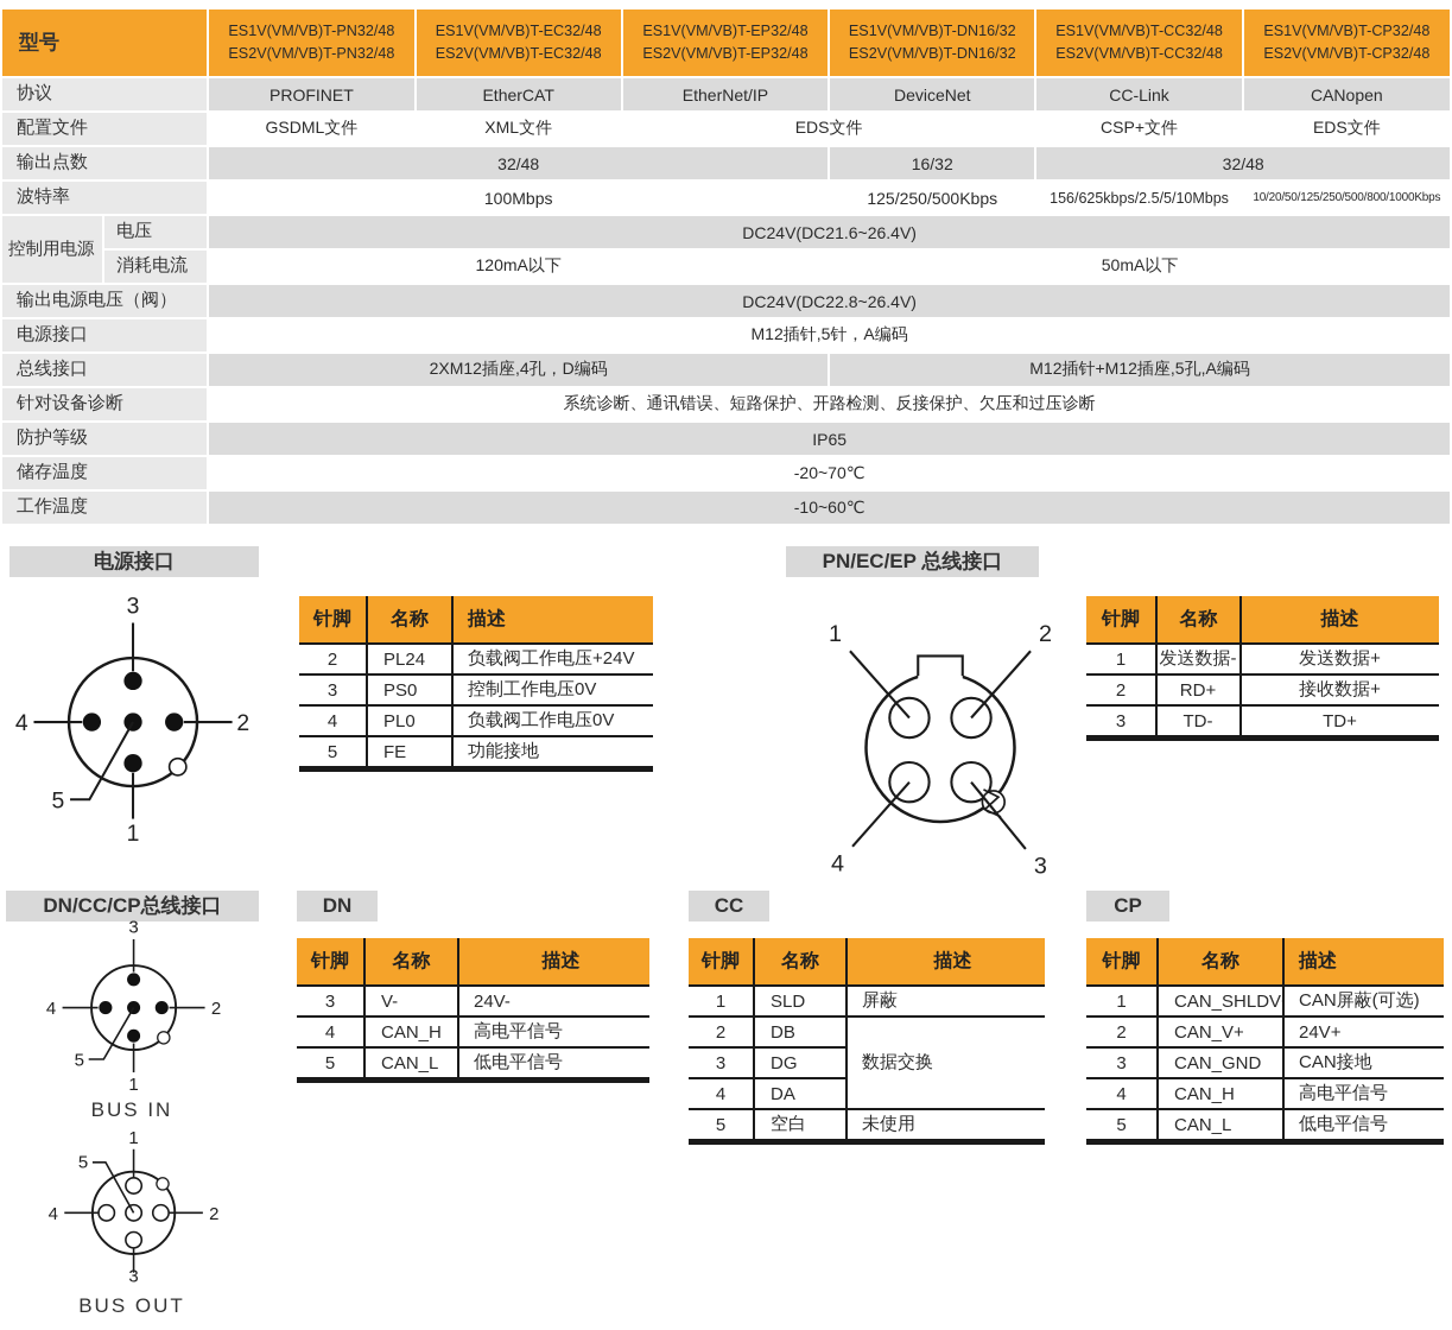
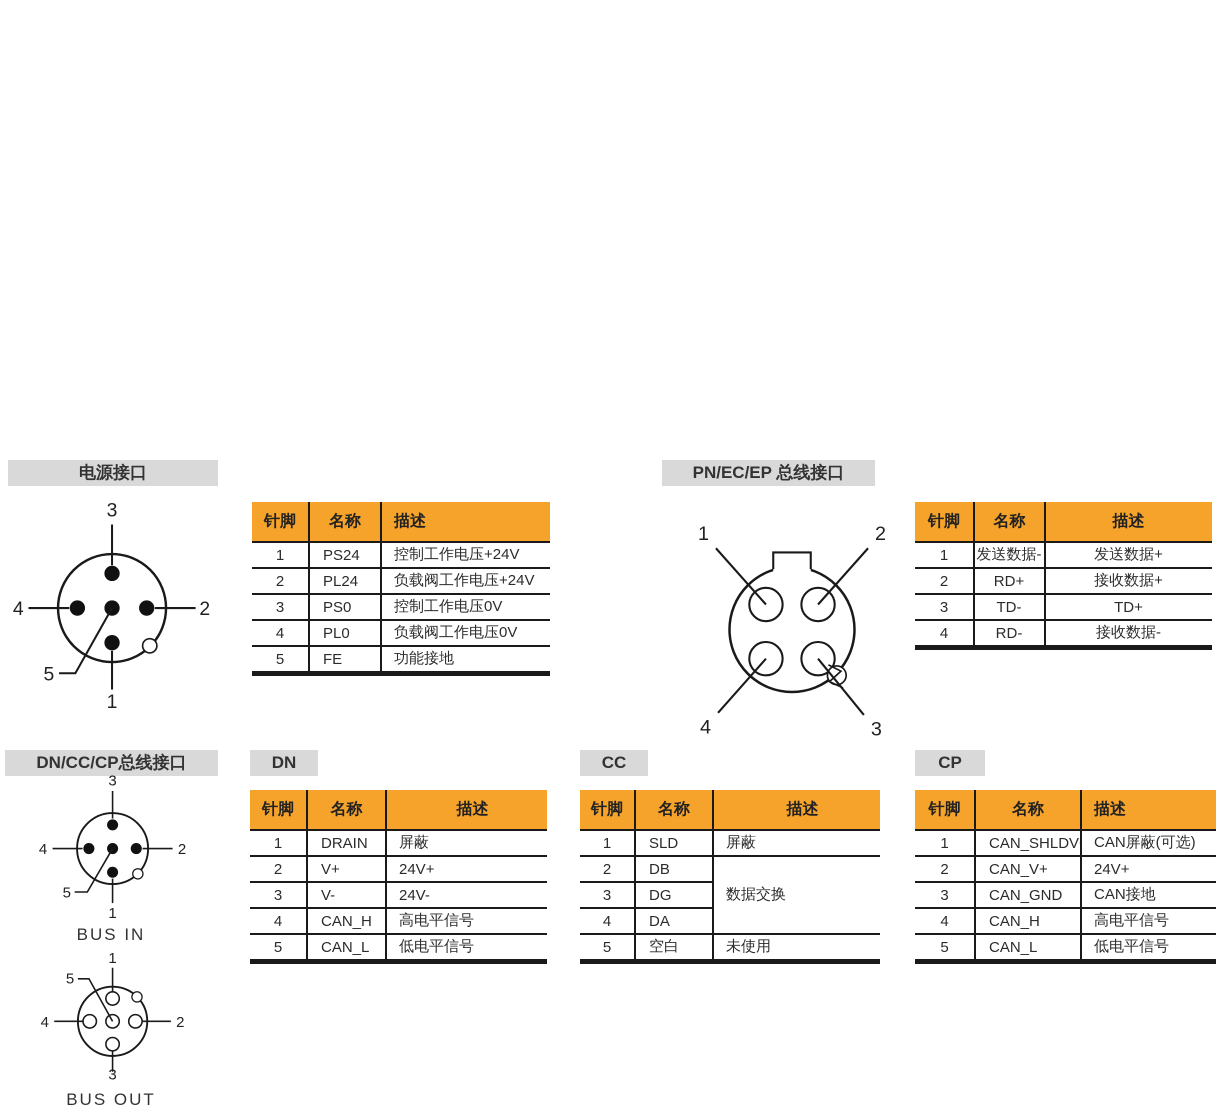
- 型号	ES1V(VM/VB)T-PN32/48ES2V(VM/VB)T-PN32/48	ES1V(VM/VB)T-EC32/48ES2V(VM/VB)T-EC32/48	ES1V(VM/VB)T-EP32/48ES2V(VM/VB)T-EP32/48	ES1V(VM/VB)T-DN16/32ES2V(VM/VB)T-DN16/32	ES1V(VM/VB)T-CC32/48ES2V(VM/VB)T-CC32/48	ES1V(VM/VB)T-CP32/48ES2V(VM/VB)T-CP32/48
- 协议	PROFINET	EtherCAT	EtherNet/IP	DeviceNet	CC-Link	CANopen
- 配置文件	GSDML文件	XML文件	EDS文件	CSP+文件	EDS文件
- 输出点数	32/48	16/32	32/48
- 波特率	100Mbps	125/250/500Kbps	156/625kbps/2.5/5/10Mbps	10/20/50/125/250/500/800/1000Kbps
- 控制用电源	电压	DC24V(DC21.6~26.4V)
- 消耗电流	120mA以下	50mA以下
- 输出电源电压（阀）	DC24V(DC22.8~26.4V)
- 电源接口	M12插针,5针，A编码
- 总线接口	2XM12插座,4孔，D编码	M12插针+M12插座,5孔,A编码
- 针对设备诊断	系统诊断、通讯错误、短路保护、开路检测、反接保护、欠压和过压诊断
- 防护等级	IP65
- 储存温度	-20~70℃
- 工作温度	-10~60℃
  电源接口
  3
  4
  2
  1
  5
  针脚	名称	描述
+ 1	PS24	控制工作电压+24V
  2	PL24	负载阀工作电压+24V
  3	PS0	控制工作电压0V
  4	PL0	负载阀工作电压0V
  5	FE	功能接地
  PN/EC/EP 总线接口
  1
  2
  4
  3
  针脚	名称	描述
  1	发送数据-	发送数据+
  2	RD+	接收数据+
  3	TD-	TD+
+ 4	RD-	接收数据-
  DN/CC/CP总线接口
  3
  4
  2
  1
  5
  BUS IN
  1
  5
  4
  2
  3
  BUS OUT
  DN
  针脚	名称	描述
+ 1	DRAIN	屏蔽
+ 2	V+	24V+
  3	V-	24V-
  4	CAN_H	高电平信号
  5	CAN_L	低电平信号
  CC
  针脚	名称	描述
  1	SLD	屏蔽
  2	DB	数据交换
  3	DG
  4	DA
  5	空白	未使用
  CP
  针脚	名称	描述
  1	CAN_SHLDV	CAN屏蔽(可选)
  2	CAN_V+	24V+
  3	CAN_GND	CAN接地
  4	CAN_H	高电平信号
  5	CAN_L	低电平信号
